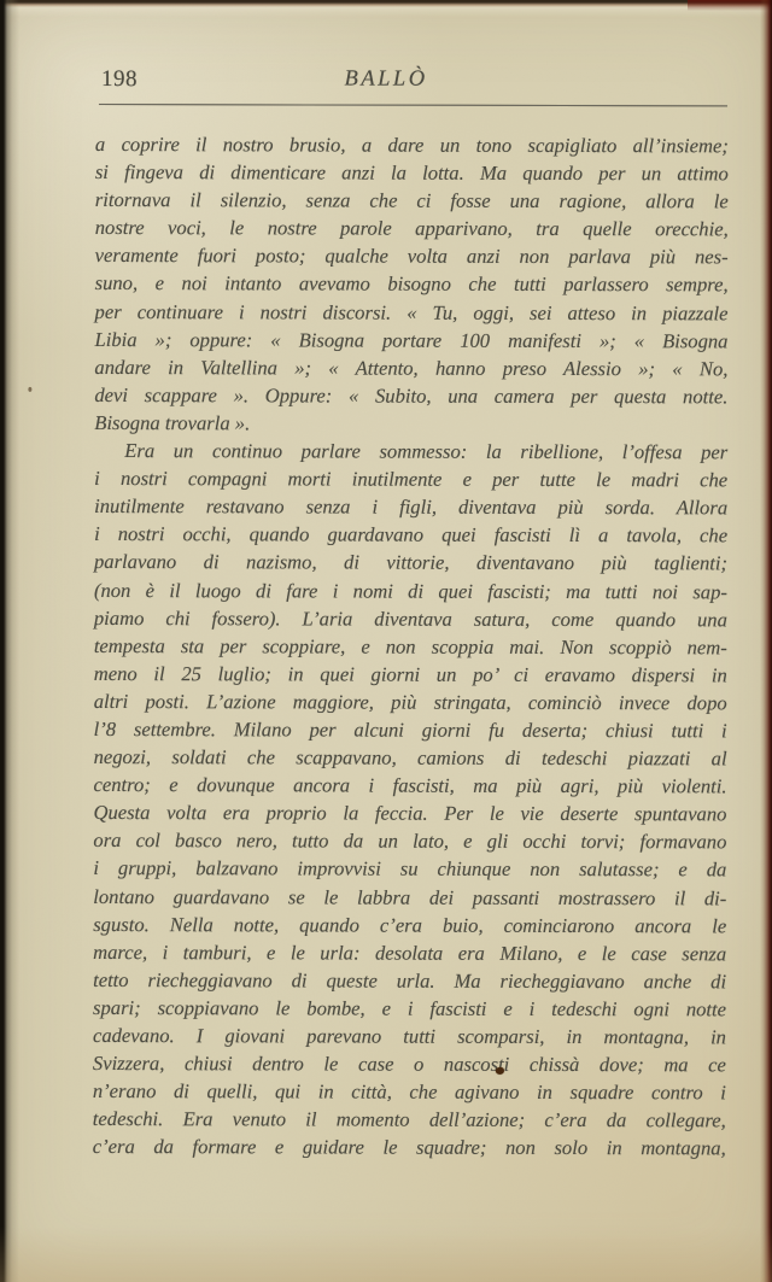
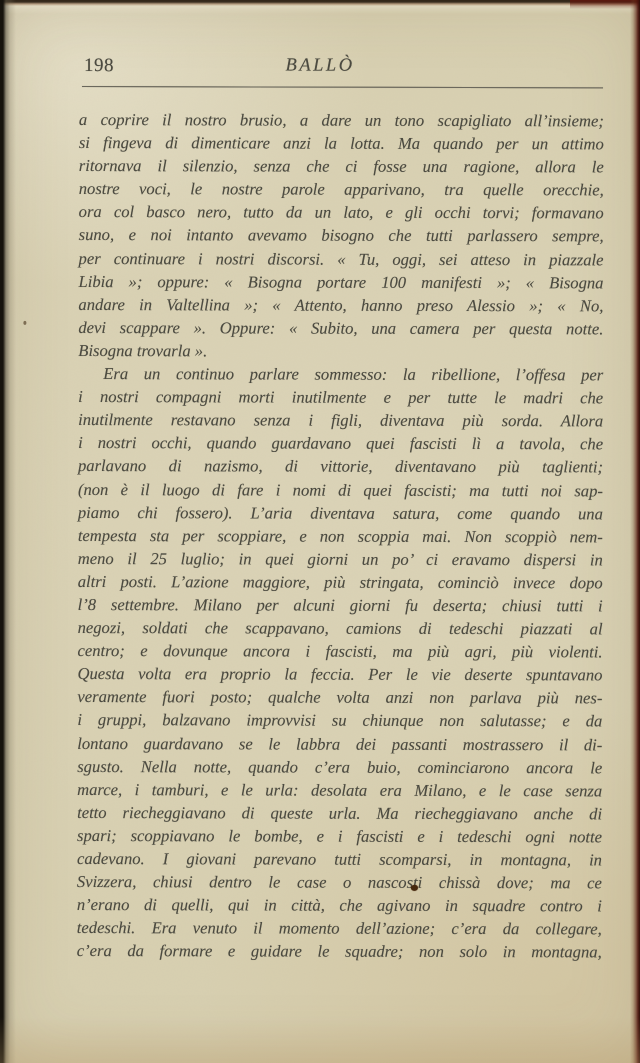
  198
  BALLÒ
  a coprire il nostro brusio, a dare un tono scapigliato all’insieme;
  si fingeva di dimenticare anzi la lotta. Ma quando per un attimo
  ritornava il silenzio, senza che ci fosse una ragione, allora le
  nostre voci, le nostre parole apparivano, tra quelle orecchie,
- veramente fuori posto; qualche volta anzi non parlava più nes-
+ ora col basco nero, tutto da un lato, e gli occhi torvi; formavano
  suno, e noi intanto avevamo bisogno che tutti parlassero sempre,
  per continuare i nostri discorsi. « Tu, oggi, sei atteso in piazzale
  Libia »; oppure: « Bisogna portare 100 manifesti »; « Bisogna
  andare in Valtellina »; « Attento, hanno preso Alessio »; « No,
  devi scappare ». Oppure: « Subito, una camera per questa notte.
  Bisogna trovarla ».
  Era un continuo parlare sommesso: la ribellione, l’offesa per
  i nostri compagni morti inutilmente e per tutte le madri che
  inutilmente restavano senza i figli, diventava più sorda. Allora
  i nostri occhi, quando guardavano quei fascisti lì a tavola, che
  parlavano di nazismo, di vittorie, diventavano più taglienti;
  (non è il luogo di fare i nomi di quei fascisti; ma tutti noi sap-
  piamo chi fossero). L’aria diventava satura, come quando una
  tempesta sta per scoppiare, e non scoppia mai. Non scoppiò nem-
  meno il 25 luglio; in quei giorni un po’ ci eravamo dispersi in
  altri posti. L’azione maggiore, più stringata, cominciò invece dopo
  l’8 settembre. Milano per alcuni giorni fu deserta; chiusi tutti i
  negozi, soldati che scappavano, camions di tedeschi piazzati al
  centro; e dovunque ancora i fascisti, ma più agri, più violenti.
  Questa volta era proprio la feccia. Per le vie deserte spuntavano
- ora col basco nero, tutto da un lato, e gli occhi torvi; formavano
+ veramente fuori posto; qualche volta anzi non parlava più nes-
  i gruppi, balzavano improvvisi su chiunque non salutasse; e da
  lontano guardavano se le labbra dei passanti mostrassero il di-
  sgusto. Nella notte, quando c’era buio, cominciarono ancora le
  marce, i tamburi, e le urla: desolata era Milano, e le case senza
  tetto riecheggiavano di queste urla. Ma riecheggiavano anche di
  spari; scoppiavano le bombe, e i fascisti e i tedeschi ogni notte
  cadevano. I giovani parevano tutti scomparsi, in montagna, in
  Svizzera, chiusi dentro le case o nascosti chissà dove; ma ce
  n’erano di quelli, qui in città, che agivano in squadre contro i
  tedeschi. Era venuto il momento dell’azione; c’era da collegare,
  c’era da formare e guidare le squadre; non solo in montagna,
